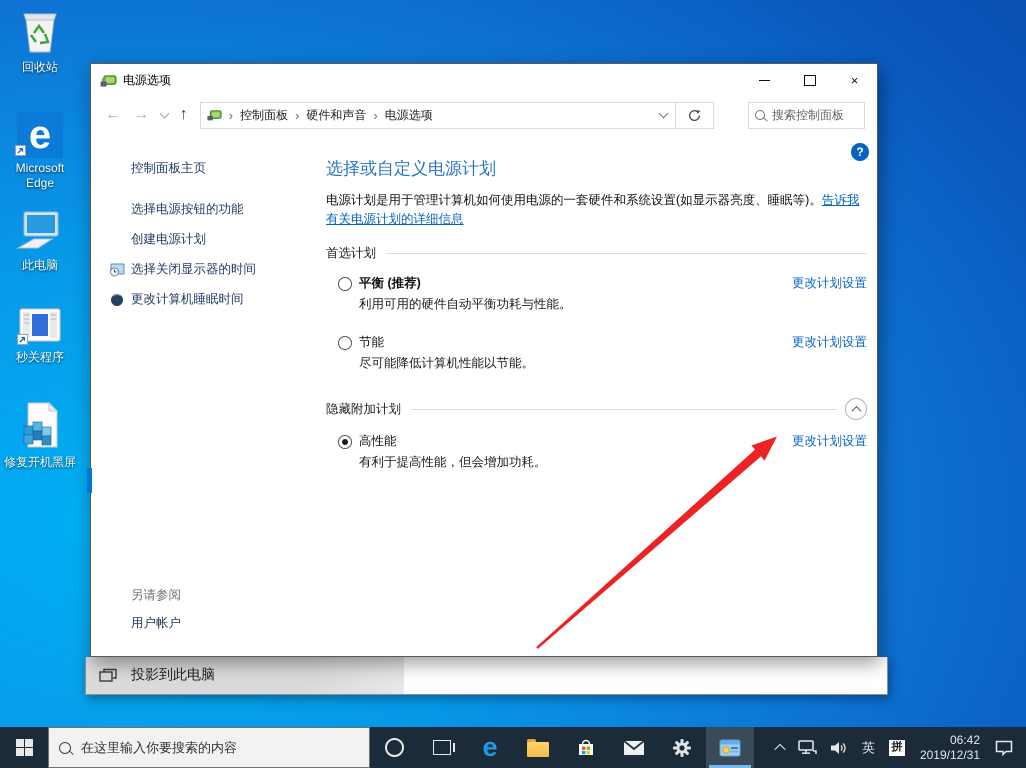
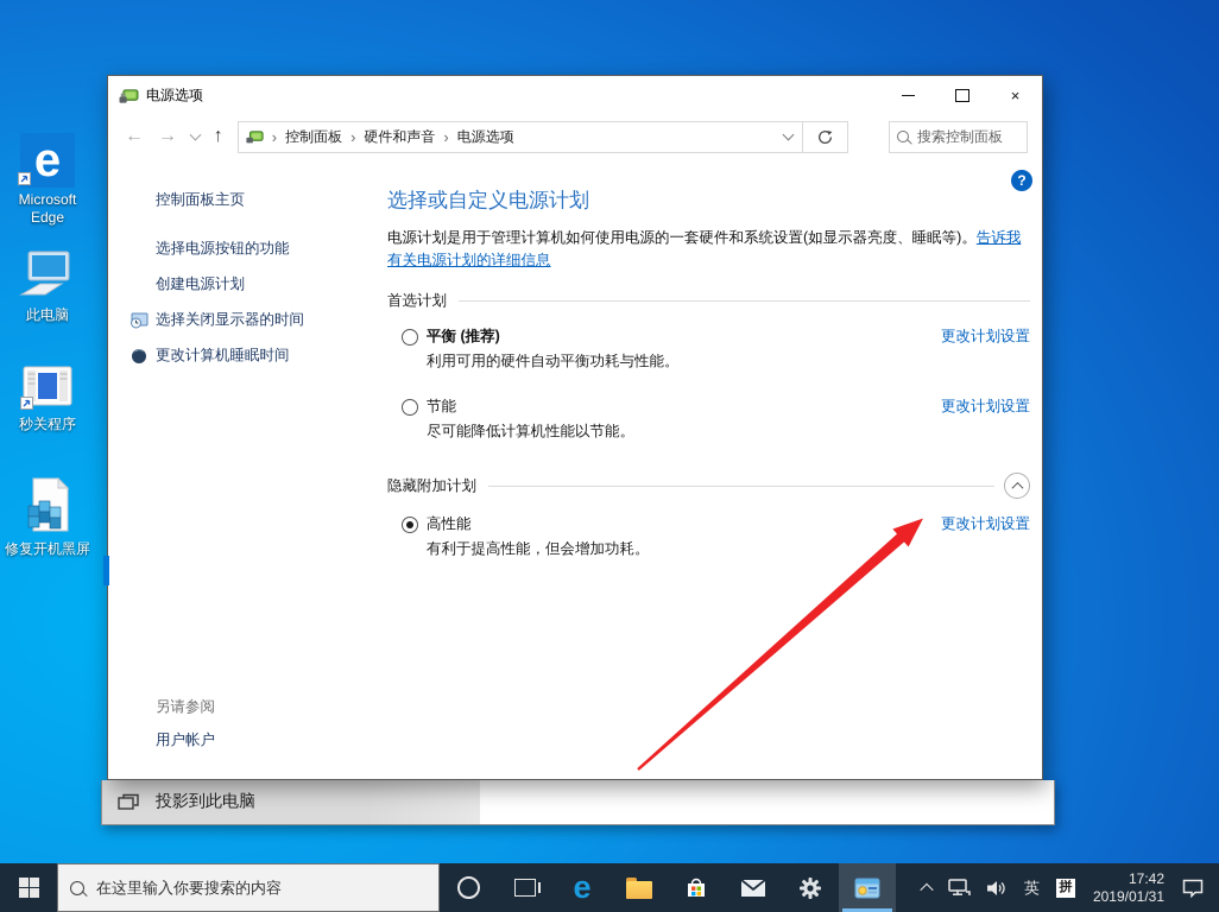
- 回收站
  e
  Microsoft Edge
  此电脑
  秒关程序
  修复开机黑屏
  投影到此电脑
  电源选项
  ×
  ←
  →
  ↑
  ›
  控制面板
  ›
  硬件和声音
  ›
  电源选项
  搜索控制面板
  控制面板主页
  选择电源按钮的功能
  创建电源计划
  选择关闭显示器的时间
  更改计算机睡眠时间
  另请参阅
  用户帐户
  ?
  选择或自定义电源计划
  电源计划是用于管理计算机如何使用电源的一套硬件和系统设置(如显示器亮度、睡眠等)。告诉我有关电源计划的详细信息
  首选计划
  平衡 (推荐)
  利用可用的硬件自动平衡功耗与性能。
  更改计划设置
  节能
  尽可能降低计算机性能以节能。
  更改计划设置
  隐藏附加计划
  高性能
  有利于提高性能，但会增加功耗。
  更改计划设置
  在这里输入你要搜索的内容
  e
  英
  拼
- 06:42
+ 17:42
- 2019/12/31
+ 2019/01/31
